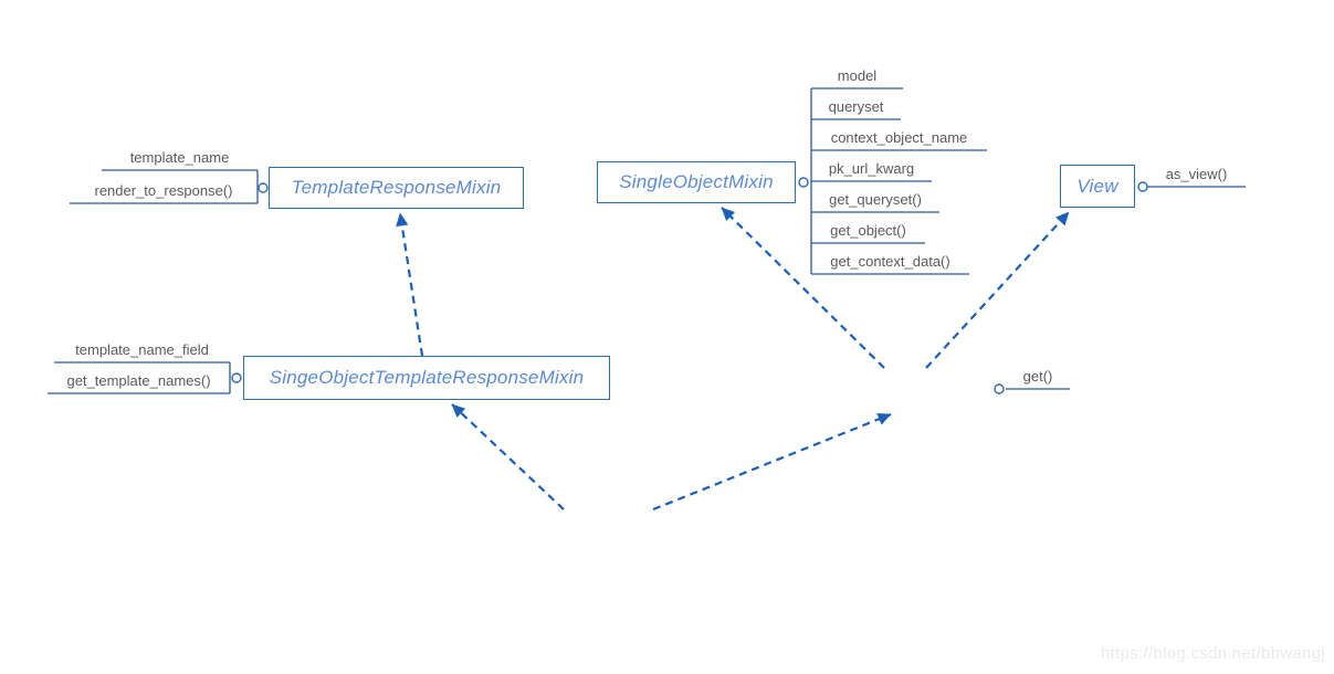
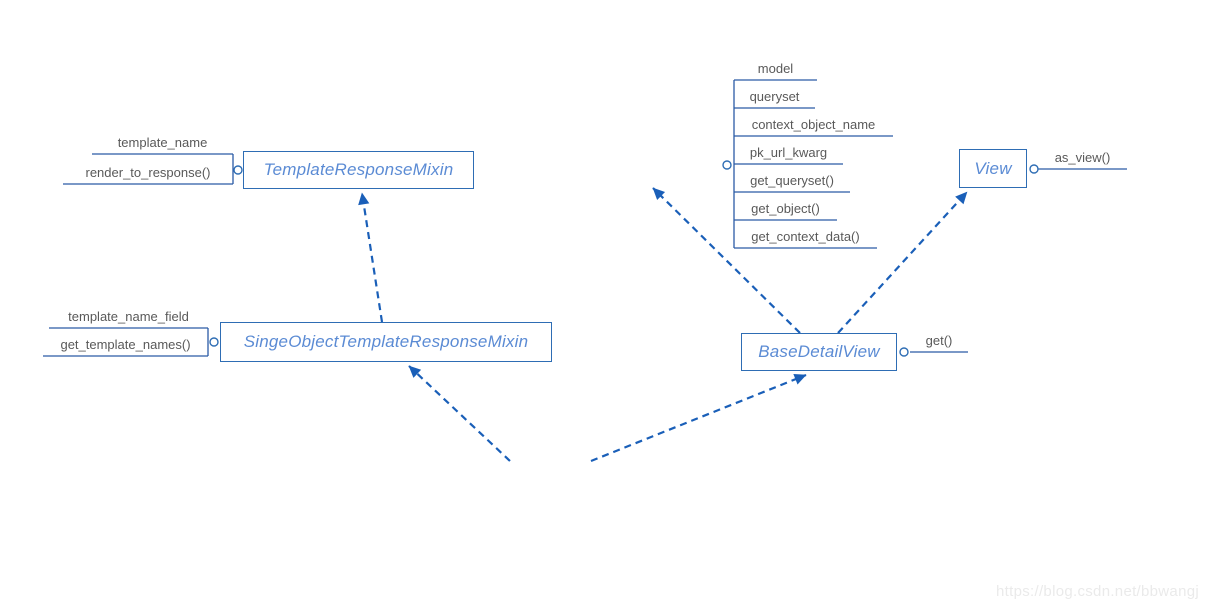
  template_name
  render_to_response()
  template_name_field
  get_template_names()
  model
  queryset
  context_object_name
  pk_url_kwarg
  get_queryset()
  get_object()
  get_context_data()
  as_view()
  get()
  TemplateResponseMixin
- SingleObjectMixin
  View
  SingeObjectTemplateResponseMixin
+ BaseDetailView
